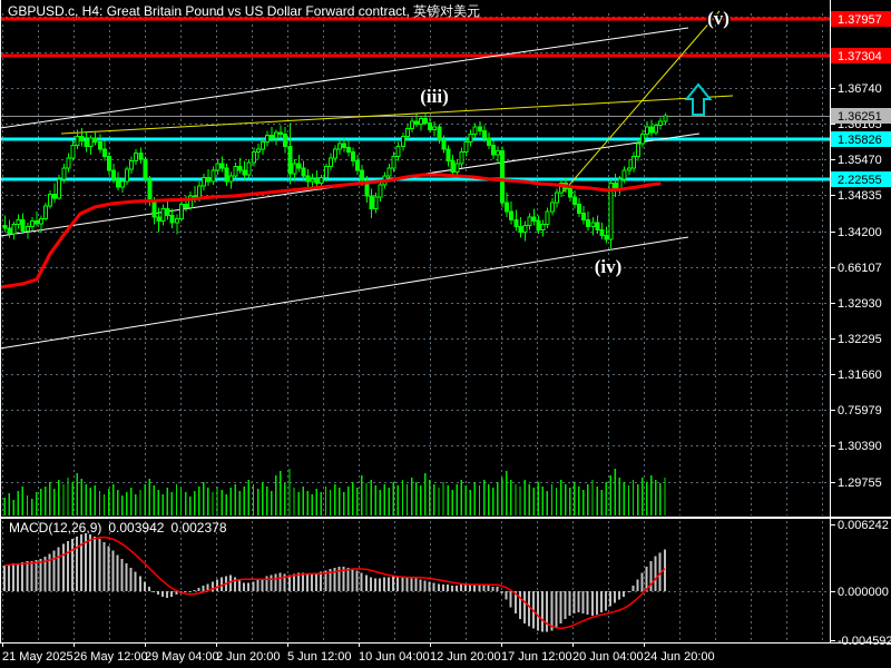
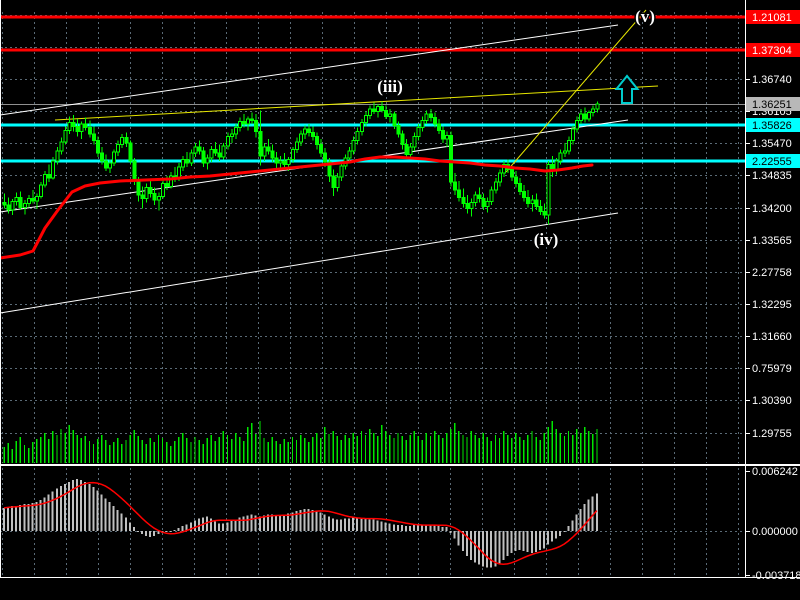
  1.36740
  1.36105
  1.35470
  1.34835
  1.34200
- 0.66107
+ 1.33565
- 1.32930
+ 2.27758
  1.32295
  1.31660
  0.75979
  1.30390
  1.29755
- 1.37957
+ 1.21081
  1.37304
  1.36251
  1.35826
  2.22555
  0.006242
  0.000000
- -0.004592
+ -0.003718
- 21 May 2025
- 26 May 12:00
- 29 May 04:00
- 2 Jun 20:00
- 5 Jun 12:00
- 10 Jun 04:00
- 12 Jun 20:00
- 17 Jun 12:00
- 20 Jun 04:00
- 24 Jun 20:00
  (iii)
  (iv)
  (v)
- GBPUSD.c, H4: Great Britain Pound vs US Dollar Forward contract, 英镑对美元
- MACD(12,26,9) 0.003942 0.002378
